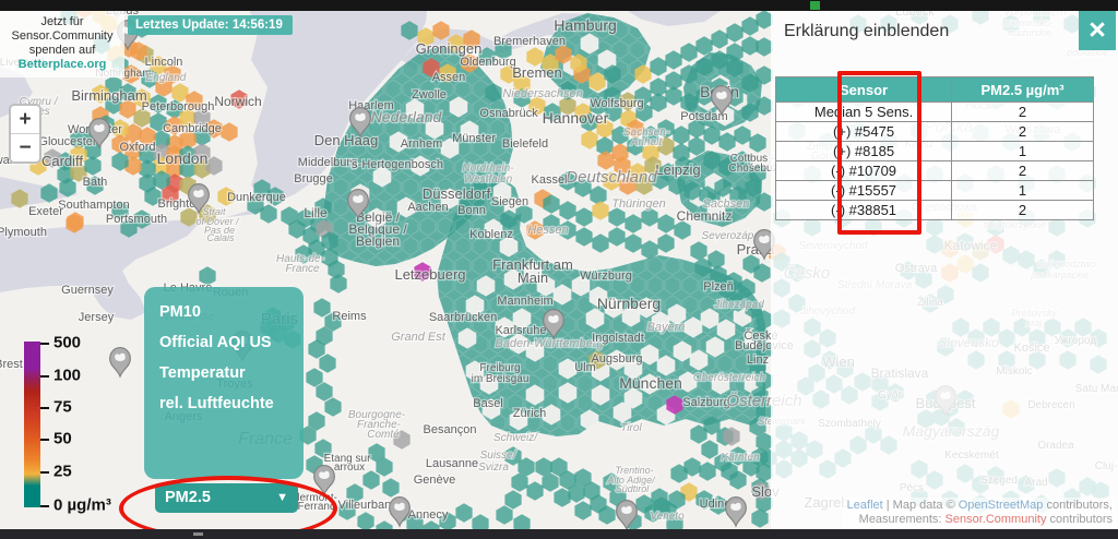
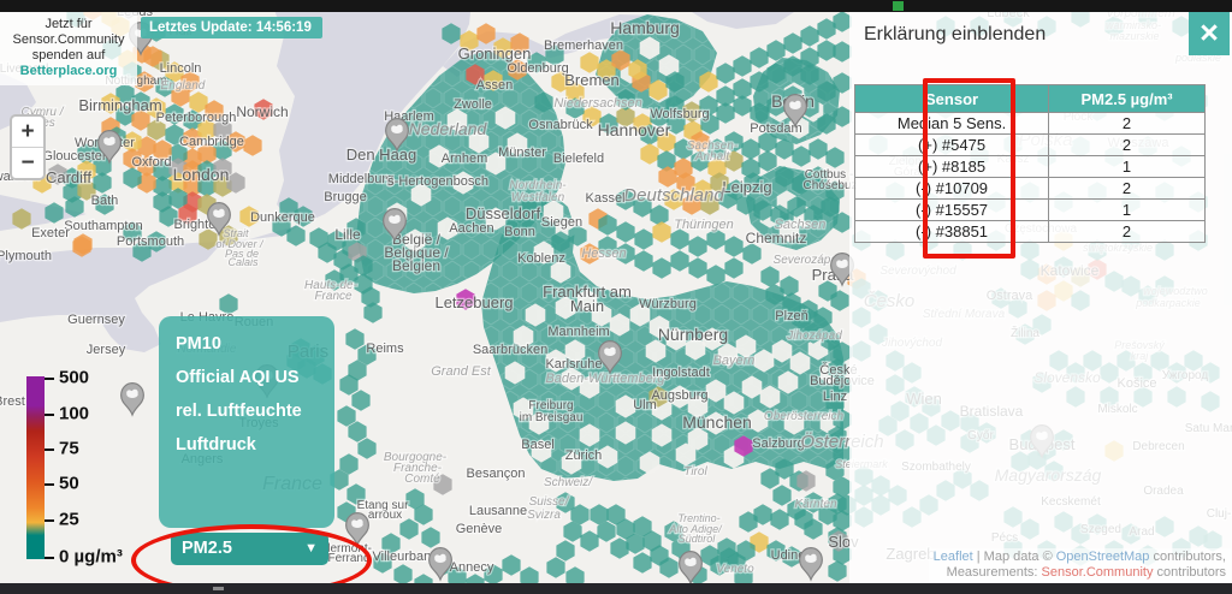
  Leeds
  Liverpool
  Nottingham
  Lincoln
  England
  Birmingham
  Peterborough
  Norwich
  Cambridge
  Oxford
  London
  Gloucester
  Cardiff
  Bath
  Southampton
  Portsmouth
  Bright
  Exeter
  Plymouth
  Cymru /
  Guernsey
  Jersey
  Strait
  of Dover /
  Pas de
  Calais
  Dunkerque
  Lille
  Brugge
  Middelburg
  Den Haag
  Haarlem
  Nederland
  Groningen
  Oldenburg
  Bremerhaven
  Bremen
  Hamburg
  Lübeck
  Assen
  Zwolle
  Niedersachsen
  Wolfsburg
  Hannover
  Osnabrück
  Münster
  Bielefeld
  Arnhem
  's-Hertogenbosch
  Potsdam
  Leipzig
  Cottbus -
  Chóśebuz
  Sachsen-
  Anhalt
  Deutschland
  Kassel
  Thüringen
  Sachsen
  Chemnitz
  Nordrhein-
  Westfalen
  Siegen
  Koblenz
  Hessen
  Frankfurt am
  Main
  Mannheim
  Würzburg
  Nürnberg
  Bayern
  Karlsruhe
  Baden-Württemberg
  Ingolstadt
  Augsburg
  Ulm
  Freiburg
  im Breisgau
  Basel
  Zürich
  München
  Salzburg
  Oberösterreich
  Österreich
  Linz
  České
  Budějovice
  Plzeň
  Jihozápad
  Severozáp
  Česko
  Jihovýchod
  Letzebuerg
  België /
  Belgique /
  Belgien
  Düsseldorf
  Aachen
  Bonn
  Reims
  Grand Est
  Saarbrücken
  Hauts-de-
  France
  Le Havre
  Rouen
  Normandie
  Etang sur
  arroux
  Bourgogne-
  Franche-
  Comté
  Besançon
  Lausanne
  Genève
  Villeurban
  Annecy
  lermont-
  Ferrand
  Schweiz/
  Suisse/
  Svizra
  Tirol
  Kärnten
  Trentino-
  Alto Adige/
  Südtirol
  Udin
  Veneto
  Slov
  Vorpommern
  warminsko-
  mazurskie
  podlaskie
  Płock
  Polska
  Warszawa
  Zielona
  Góra
  Kalisz
  Częstochowa
  Katowice
  świętokrzyskie
  wojewodztwo
  podkarpackie
  Ostrava
  Žilina
  Slovensko
  Košice
  Prešovský
  kraj
  Ужгород
  Wien
  Bratislava
  Győr
  Miskolc
  Debrecen
  Szombathely
  Magyarország
  Kecskemét
  Szeged
  Arad
  Oradea
  Satu Ma
  Cluj-
  Steiermark
  Zagreb
  Pécs
  rest
  Erklärung einblenden
  ×
  Sensor	PM2.5 µg/m³
  Median 5 Sens.	2
  (+) #5475	2
  (+) #8185	1
  (-) #10709	2
  (-) #15557	1
  (-) #38851	2
  Jetzt für
  Sensor.Community
  spenden auf
  Betterplace.org
  Letztes Update: 14:56:19
  +
  −
  500
  100
  75
  50
  25
  0 µg/m³
  PM10
  Official AQI US
- Temperatur
  rel. Luftfeuchte
+ Luftdruck
  PM2.5
  ▼
  Leaflet | Map data © OpenStreetMap contributors,
  Measurements: Sensor.Community contributors
